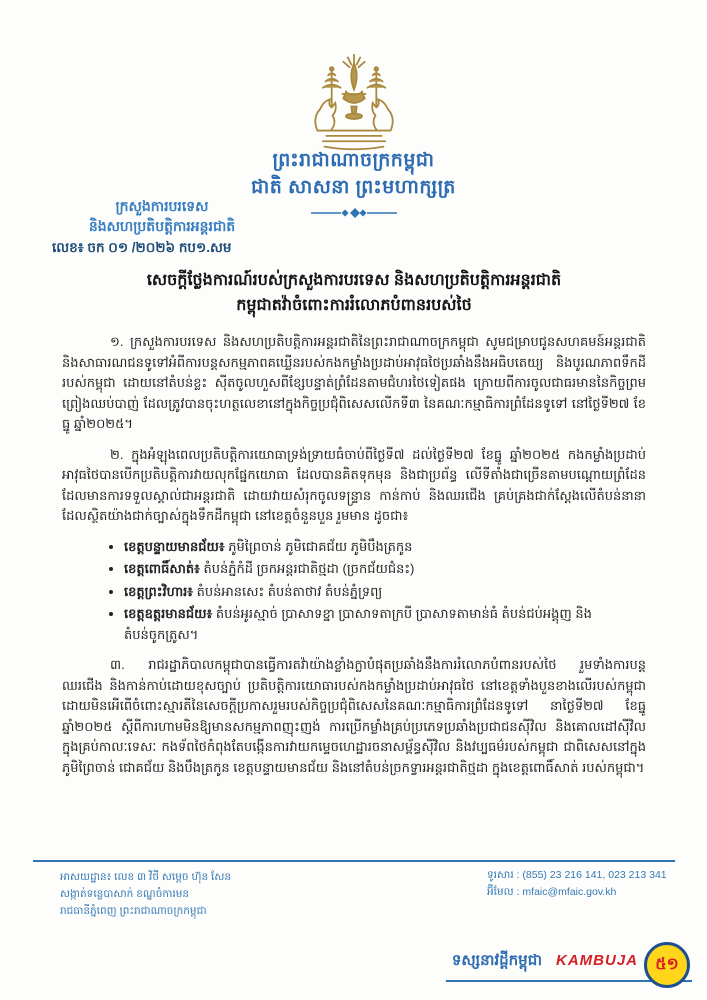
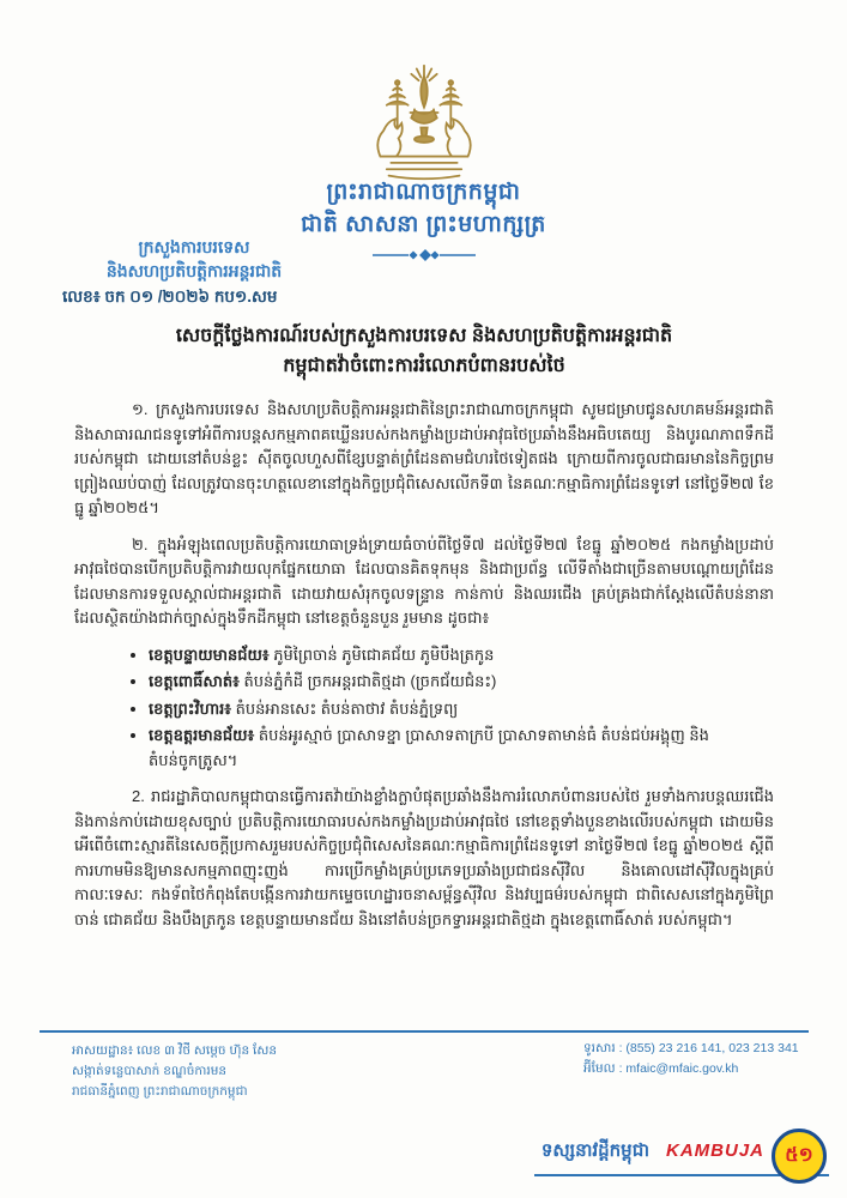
  ព្រះរាជាណាចក្រកម្ពុជា
  ជាតិ សាសនា ព្រះមហាក្សត្រ
  ក្រសួងការបរទេស
  និងសហប្រតិបត្តិការអន្តរជាតិ
  លេខ៖ ចក ០១ /២០២៦ កប១.សម
  សេចក្ដីថ្លែងការណ៍របស់ក្រសួងការបរទេស និងសហប្រតិបត្តិការអន្តរជាតិ
  កម្ពុជាតវ៉ាចំពោះការរំលោភបំពានរបស់ថៃ
  ១. ក្រសួងការបរទេស និងសហប្រតិបត្តិការអន្តរជាតិនៃព្រះរាជាណាចក្រកម្ពុជា សូមជម្រាបជូនសហគមន៍អន្តរជាតិ និងសាធារណជនទូទៅអំពីការបន្តសកម្មភាពគឃ្លើនរបស់កងកម្លាំងប្រដាប់អាវុធថៃប្រឆាំងនឹងអធិបតេយ្យ និងបូរណភាពទឹកដីរបស់កម្ពុជា ដោយនៅតំបន់ខ្លះ ស៊ីតចូលហួសពីខ្សែបន្ទាត់ព្រំដែនតាមជំហរថៃទៀតផង ក្រោយពីការចូលជាធរមាននៃកិច្ចព្រមព្រៀងឈប់បាញ់ ដែលត្រូវបានចុះហត្ថលេខានៅក្នុងកិច្ចប្រជុំពិសេសលើកទី៣ នៃគណៈកម្មាធិការព្រំដែនទូទៅ នៅថ្ងៃទី២៧ ខែធ្នូ ឆ្នាំ២០២៥។
  ២. ក្នុងអំឡុងពេលប្រតិបត្តិការយោធាទ្រង់ទ្រាយធំចាប់ពីថ្ងៃទី៧ ដល់ថ្ងៃទី២៧ ខែធ្នូ ឆ្នាំ២០២៥ កងកម្លាំងប្រដាប់អាវុធថៃបានបើកប្រតិបត្តិការវាយលុកផ្នែកយោធា ដែលបានគិតទុកមុន និងជាប្រព័ន្ធ លើទីតាំងជាច្រើនតាមបណ្ដោយព្រំដែនដែលមានការទទួលស្គាល់ជាអន្តរជាតិ ដោយវាយសំរុកចូលទន្ទ្រាន កាន់កាប់ និងឈរជើង គ្រប់គ្រងជាក់ស្ដែងលើតំបន់នានាដែលស្ថិតយ៉ាងជាក់ច្បាស់ក្នុងទឹកដីកម្ពុជា នៅខេត្តចំនួនបួន រួមមាន ដូចជា៖
  ខេត្តបន្ទាយមានជ័យ៖ ភូមិព្រៃចាន់ ភូមិជោគជ័យ ភូមិបឹងត្រកូន
  ខេត្តពោធិ៍សាត់៖ តំបន់ភ្នំកំដី ច្រកអន្តរជាតិថ្មដា (ច្រកជ័យជំនះ)
  ខេត្តព្រះវិហារ៖ តំបន់អានសេះ តំបន់តាថាវ តំបន់ភ្នំទ្រព្យ
  ខេត្តឧត្តរមានជ័យ៖ តំបន់អូរស្មាច់ ប្រាសាទខ្នា ប្រាសាទតាក្របី ប្រាសាទតាមាន់ធំ តំបន់ជប់អង្គុញ និងតំបន់ចូកត្រូស។
- ៣. រាជរដ្ឋាភិបាលកម្ពុជាបានធ្វើការតវ៉ាយ៉ាងខ្លាំងក្លាបំផុតប្រឆាំងនឹងការរំលោភបំពានរបស់ថៃ រួមទាំងការបន្តឈរជើង និងកាន់កាប់ដោយខុសច្បាប់ ប្រតិបត្តិការយោធារបស់កងកម្លាំងប្រដាប់អាវុធថៃ នៅខេត្តទាំងបួនខាងលើរបស់កម្ពុជា ដោយមិនអើពើចំពោះស្មារតីនៃសេចក្ដីប្រកាសរួមរបស់កិច្ចប្រជុំពិសេសនៃគណៈកម្មាធិការព្រំដែនទូទៅ នាថ្ងៃទី២៧ ខែធ្នូ ឆ្នាំ២០២៥ ស្ដីពីការហាមមិនឱ្យមានសកម្មភាពញុះញង់ ការប្រើកម្លាំងគ្រប់ប្រភេទប្រឆាំងប្រជាជនស៊ីវិល និងគោលដៅស៊ីវិលក្នុងគ្រប់កាលៈទេសៈ កងទ័ពថៃកំពុងតែបង្កើនការវាយកម្ទេចហេដ្ឋារចនាសម្ព័ន្ធស៊ីវិល និងវប្បធម៌របស់កម្ពុជា ជាពិសេសនៅក្នុងភូមិព្រៃចាន់ ជោគជ័យ និងបឹងត្រកូន ខេត្តបន្ទាយមានជ័យ និងនៅតំបន់ច្រកទ្វារអន្តរជាតិថ្មដា ក្នុងខេត្តពោធិ៍សាត់ របស់កម្ពុជា។
+ 2. រាជរដ្ឋាភិបាលកម្ពុជាបានធ្វើការតវ៉ាយ៉ាងខ្លាំងក្លាបំផុតប្រឆាំងនឹងការរំលោភបំពានរបស់ថៃ រួមទាំងការបន្តឈរជើង និងកាន់កាប់ដោយខុសច្បាប់ ប្រតិបត្តិការយោធារបស់កងកម្លាំងប្រដាប់អាវុធថៃ នៅខេត្តទាំងបួនខាងលើរបស់កម្ពុជា ដោយមិនអើពើចំពោះស្មារតីនៃសេចក្ដីប្រកាសរួមរបស់កិច្ចប្រជុំពិសេសនៃគណៈកម្មាធិការព្រំដែនទូទៅ នាថ្ងៃទី២៧ ខែធ្នូ ឆ្នាំ២០២៥ ស្ដីពីការហាមមិនឱ្យមានសកម្មភាពញុះញង់ ការប្រើកម្លាំងគ្រប់ប្រភេទប្រឆាំងប្រជាជនស៊ីវិល និងគោលដៅស៊ីវិលក្នុងគ្រប់កាលៈទេសៈ កងទ័ពថៃកំពុងតែបង្កើនការវាយកម្ទេចហេដ្ឋារចនាសម្ព័ន្ធស៊ីវិល និងវប្បធម៌របស់កម្ពុជា ជាពិសេសនៅក្នុងភូមិព្រៃចាន់ ជោគជ័យ និងបឹងត្រកូន ខេត្តបន្ទាយមានជ័យ និងនៅតំបន់ច្រកទ្វារអន្តរជាតិថ្មដា ក្នុងខេត្តពោធិ៍សាត់ របស់កម្ពុជា។
  អាសយដ្ឋាន៖ លេខ ៣ វិថី សម្ដេច ហ៊ុន សែន
  សង្កាត់ទន្លេបាសាក់ ខណ្ឌចំការមន
  រាជធានីភ្នំពេញ ព្រះរាជាណាចក្រកម្ពុជា
  ទូរសារ : (855) 23 216 141, 023 213 341
  អ៊ីមែល : mfaic@mfaic.gov.kh
  ទស្សនាវដ្ដីកម្ពុជា
  KAMBUJA
  ៥១
